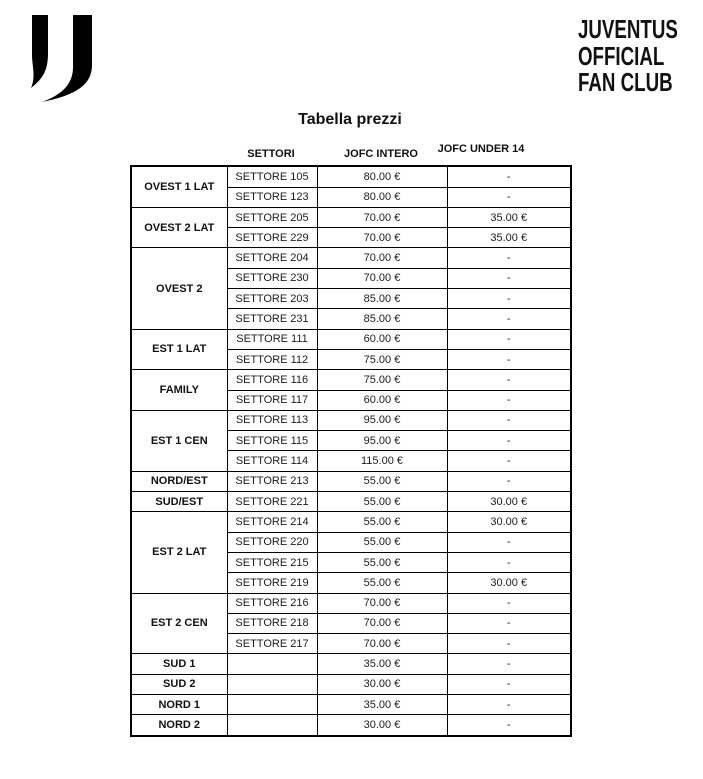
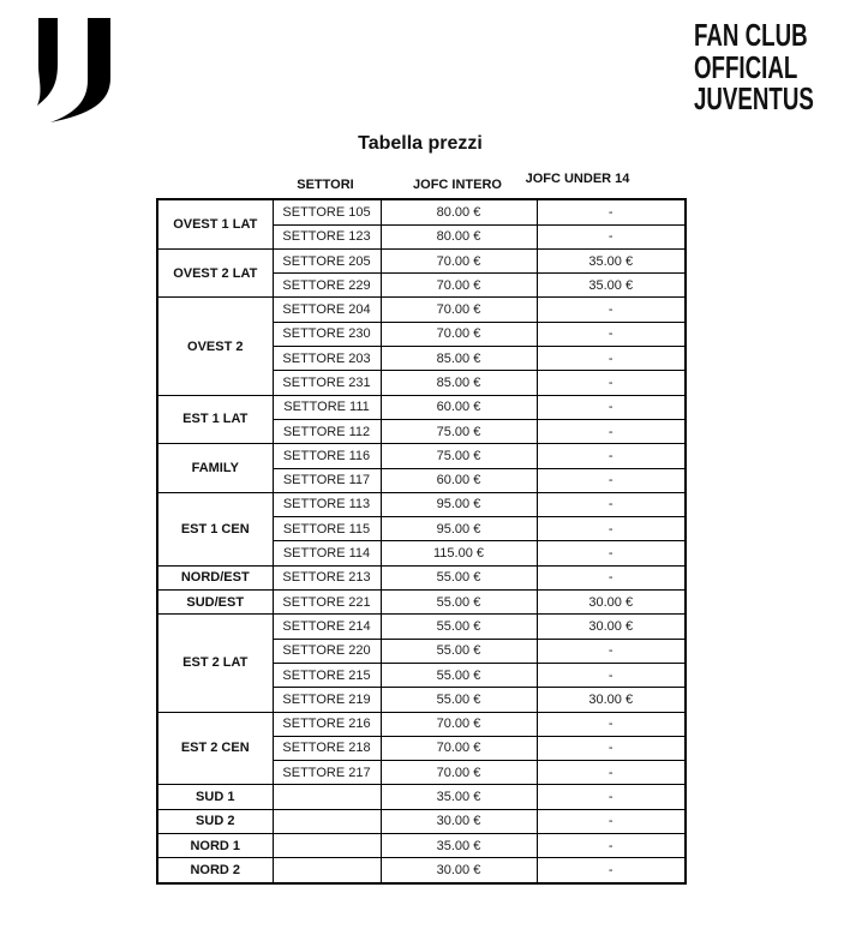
- JUVENTUS
+ FAN CLUB
  OFFICIAL
- FAN CLUB
+ JUVENTUS
  Tabella prezzi
  SETTORI
  JOFC INTERO
  JOFC UNDER 14
  OVEST 1 LAT	SETTORE 105	80.00 €	-
  SETTORE 123	80.00 €	-
  OVEST 2 LAT	SETTORE 205	70.00 €	35.00 €
  SETTORE 229	70.00 €	35.00 €
  OVEST 2	SETTORE 204	70.00 €	-
  SETTORE 230	70.00 €	-
  SETTORE 203	85.00 €	-
  SETTORE 231	85.00 €	-
  EST 1 LAT	SETTORE 111	60.00 €	-
  SETTORE 112	75.00 €	-
  FAMILY	SETTORE 116	75.00 €	-
  SETTORE 117	60.00 €	-
  EST 1 CEN	SETTORE 113	95.00 €	-
  SETTORE 115	95.00 €	-
  SETTORE 114	115.00 €	-
  NORD/EST	SETTORE 213	55.00 €	-
  SUD/EST	SETTORE 221	55.00 €	30.00 €
  EST 2 LAT	SETTORE 214	55.00 €	30.00 €
  SETTORE 220	55.00 €	-
  SETTORE 215	55.00 €	-
  SETTORE 219	55.00 €	30.00 €
  EST 2 CEN	SETTORE 216	70.00 €	-
  SETTORE 218	70.00 €	-
  SETTORE 217	70.00 €	-
  SUD 1		35.00 €	-
  SUD 2		30.00 €	-
  NORD 1		35.00 €	-
  NORD 2		30.00 €	-
